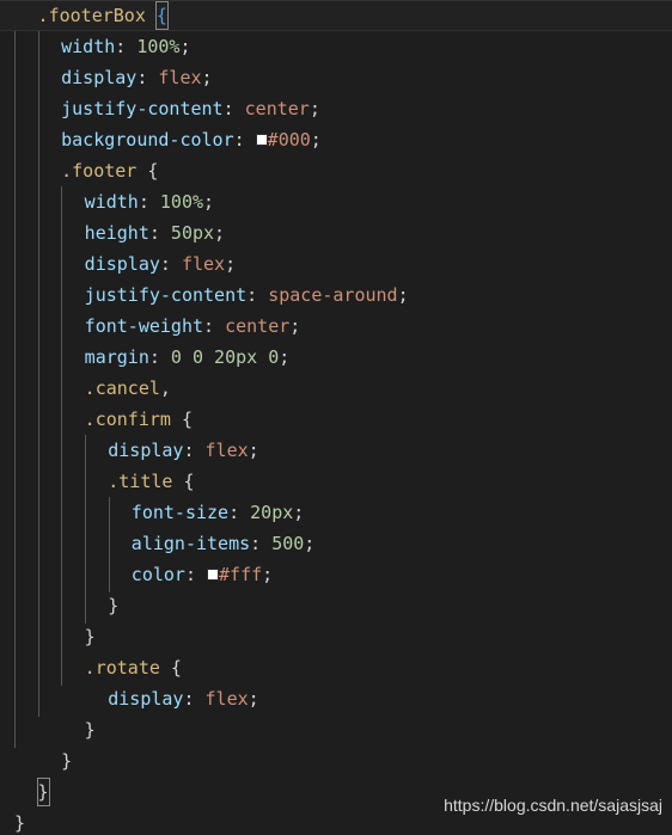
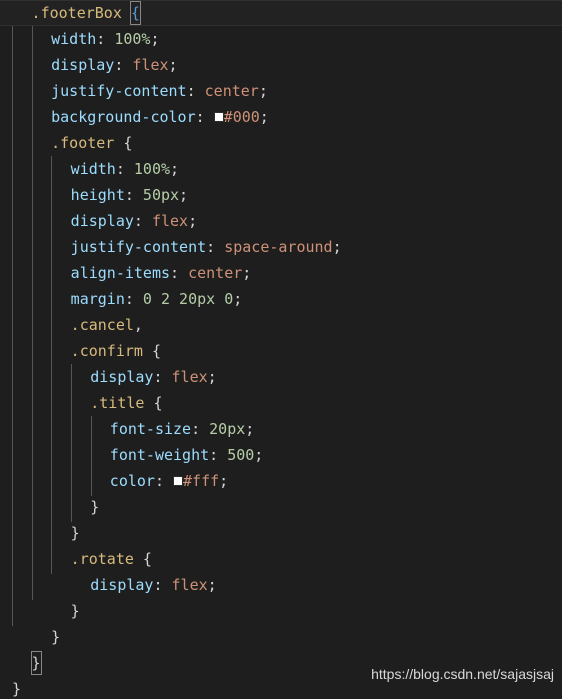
  .footerBox {
  width: 100%;
  display: flex;
  justify-content: center;
  background-color: #000;
  .footer {
  width: 100%;
  height: 50px;
  display: flex;
  justify-content: space-around;
- font-weight: center;
+ align-items: center;
- margin: 0 0 20px 0;
+ margin: 0 2 20px 0;
  .cancel,
  .confirm {
  display: flex;
  .title {
  font-size: 20px;
- align-items: 500;
+ font-weight: 500;
  color: #fff;
  }
  }
  .rotate {
  display: flex;
  }
  }
  }
  }
  https://blog.csdn.net/sajasjsaj
